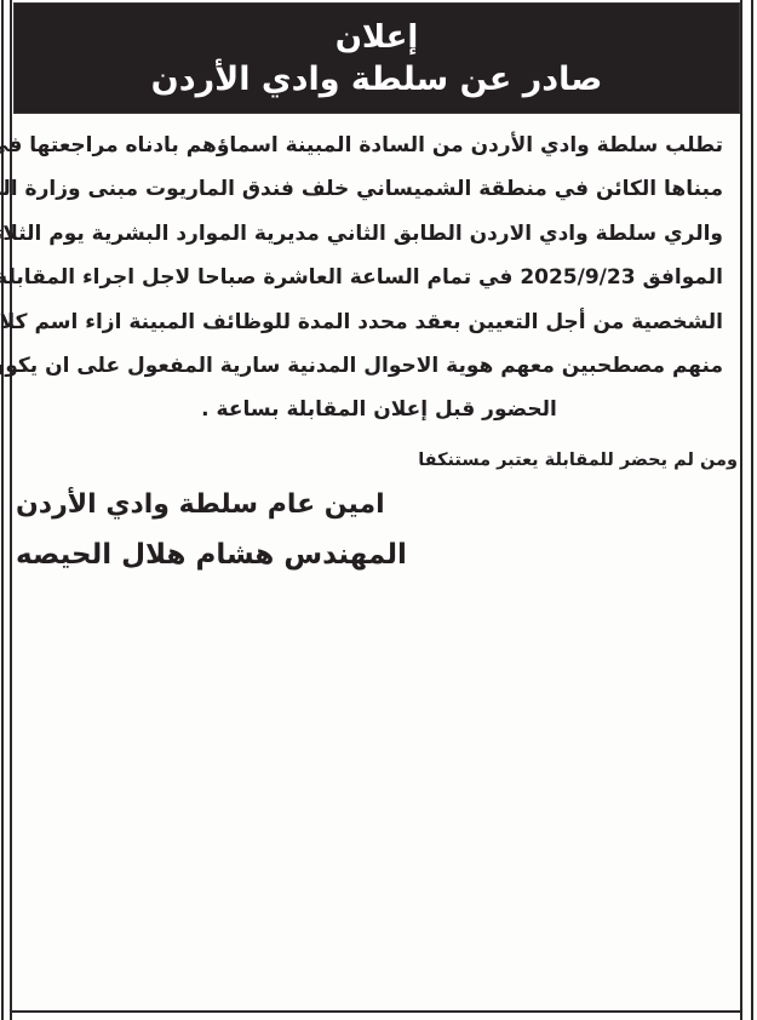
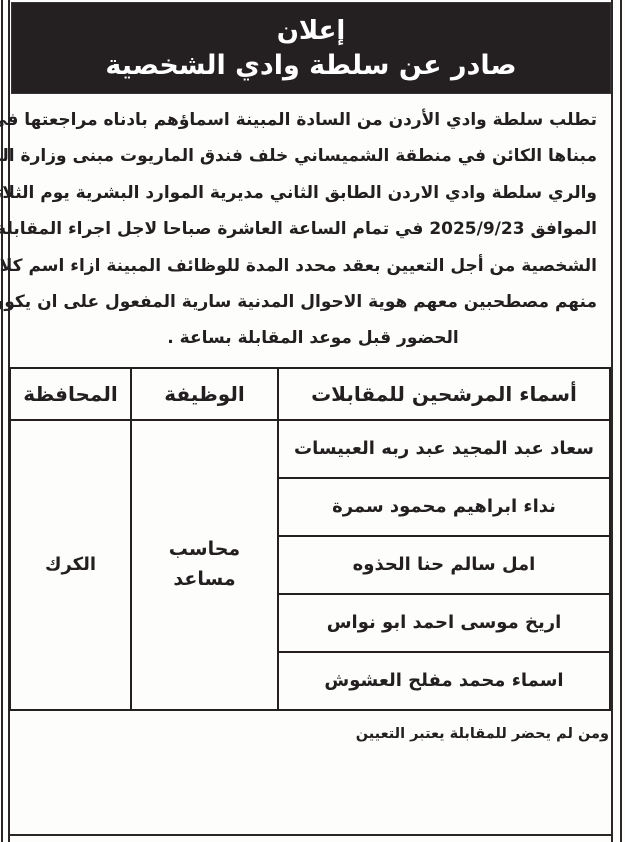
  إعلان
- صادر عن سلطة وادي الأردن
+ صادر عن سلطة وادي الشخصية
  تطلب سلطة وادي الأردن من السادة المبينة اسماؤهم بادناه مراجعتها ف
  مبناها الكائن في منطقة الشميساني خلف فندق الماريوت مبنى وزارة ال
  والري سلطة وادي الاردن الطابق الثاني مديرية الموارد البشرية يوم الثلا
  الموافق 2025/9/23 في تمام الساعة العاشرة صباحا لاجل اجراء المقابلة
  الشخصية من أجل التعيين بعقد محدد المدة للوظائف المبينة ازاء اسم كلا
  منهم مصطحبين معهم هوية الاحوال المدنية سارية المفعول على ان يكو
- الحضور قبل إعلان المقابلة بساعة .
+ الحضور قبل موعد المقابلة بساعة .
+ أسماء المرشحين للمقابلات	الوظيفة	المحافظة
+ سعاد عبد المجيد عبد ربه العبيسات	محاسب مساعد	الكرك
+ نداء ابراهيم محمود سمرة
+ امل سالم حنا الحذوه
+ اريخ موسى احمد ابو نواس
+ اسماء محمد مفلح العشوش
- ومن لم يحضر للمقابلة يعتبر مستنكفا
+ ومن لم يحضر للمقابلة يعتبر التعيين
- امين عام سلطة وادي الأردن
- المهندس هشام هلال الحيصه
